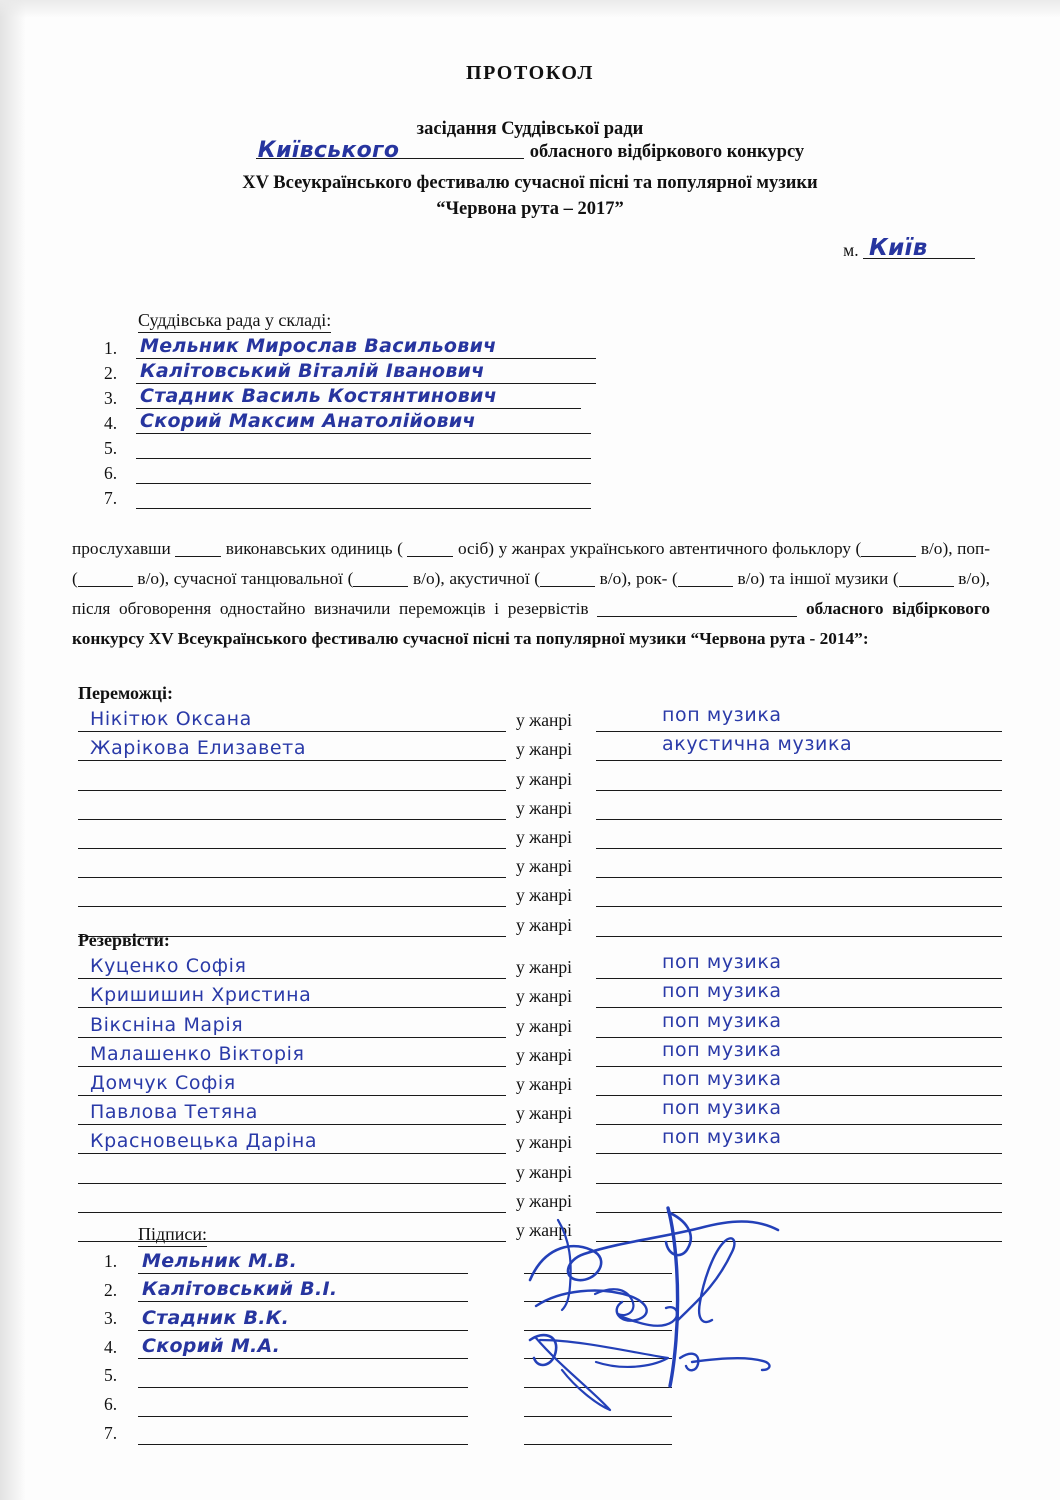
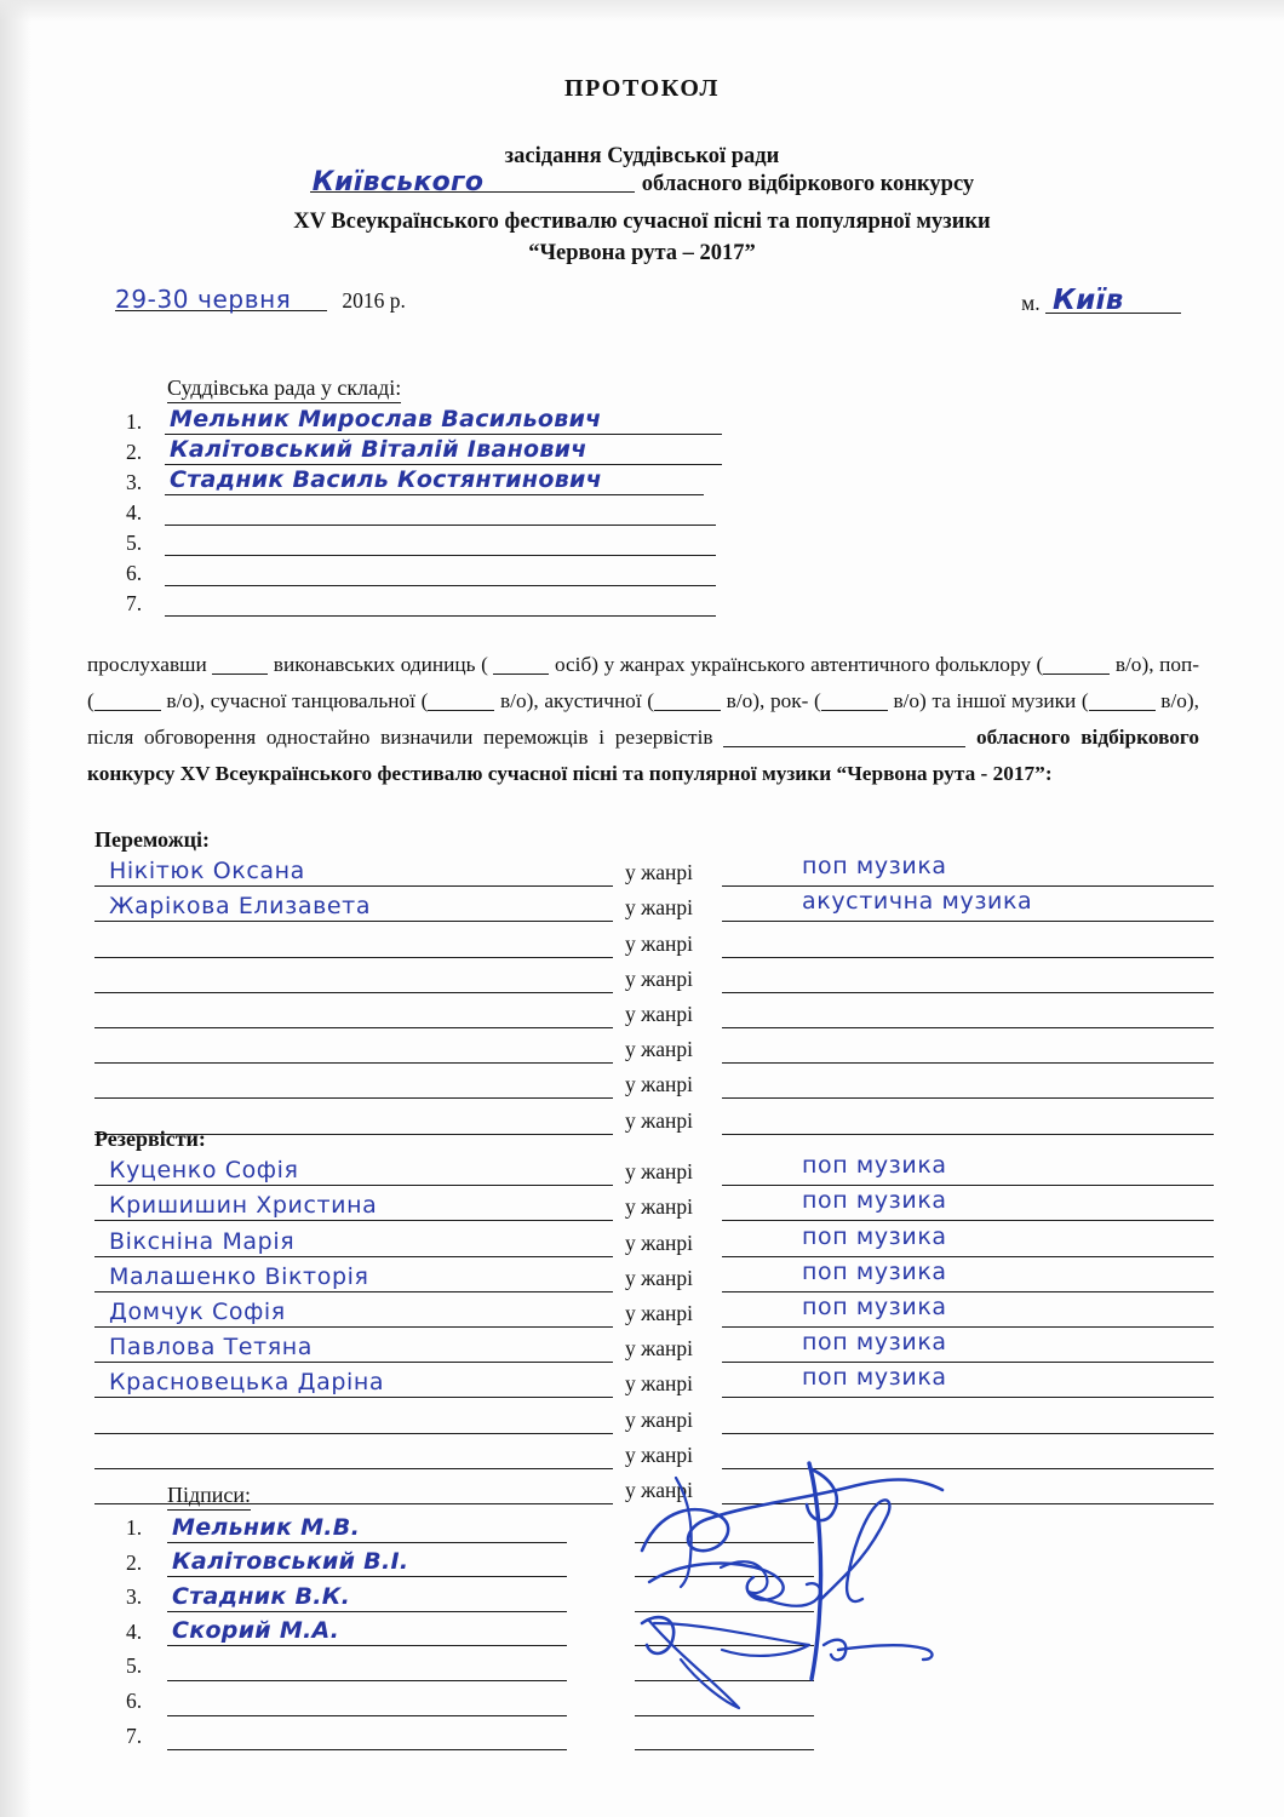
  ПРОТОКОЛ
  засідання Суддівської ради
  Київського
  обласного відбіркового конкурсу
  XV Всеукраїнського фестивалю сучасної пісні та популярної музики
  “Червона рута – 2017”
+ 29-30 червня
+ 2016 р.
  м.
  Київ
  Суддівська рада у складі:
  1.
  Мельник Мирослав Васильович
  2.
  Калітовський Віталій Іванович
  3.
  Стадник Василь Костянтинович
  4.
- Скорий Максим Анатолійович
  5.
  6.
  7.
- прослухавши виконавських одиниць ( осіб) у жанрах українського автентичного фольклору ( в/о), поп- ( в/о), сучасної танцювальної ( в/о), акустичної ( в/о), рок- ( в/о) та іншої музики ( в/о), після обговорення одностайно визначили переможців і резервістів обласного відбіркового конкурсу XV Всеукраїнського фестивалю сучасної пісні та популярної музики “Червона рута - 2014”:
+ прослухавши виконавських одиниць ( осіб) у жанрах українського автентичного фольклору ( в/о), поп- ( в/о), сучасної танцювальної ( в/о), акустичної ( в/о), рок- ( в/о) та іншої музики ( в/о), після обговорення одностайно визначили переможців і резервістів обласного відбіркового конкурсу XV Всеукраїнського фестивалю сучасної пісні та популярної музики “Червона рута - 2017”:
  Переможці:
  Нікітюк Оксана
  у жанрі
  поп музика
  Жарікова Елизавета
  у жанрі
  акустична музика
  у жанрі
  у жанрі
  у жанрі
  у жанрі
  у жанрі
  у жанрі
  Резервісти:
  Куценко Софія
  у жанрі
  поп музика
  Кришишин Христина
  у жанрі
  поп музика
  Вікснiна Марія
  у жанрі
  поп музика
  Малашенко Вікторія
  у жанрі
  поп музика
  Домчук Софія
  у жанрі
  поп музика
  Павлова Тетяна
  у жанрі
  поп музика
  Красновецька Даріна
  у жанрі
  поп музика
  у жанрі
  у жанрі
  у жані
  Підписи:
  1.
  Мельник М.В.
  2.
  Калітовський В.І.
  3.
  Стадник В.К.
  4.
  Скорий М.А.
  5.
  6.
  7.
